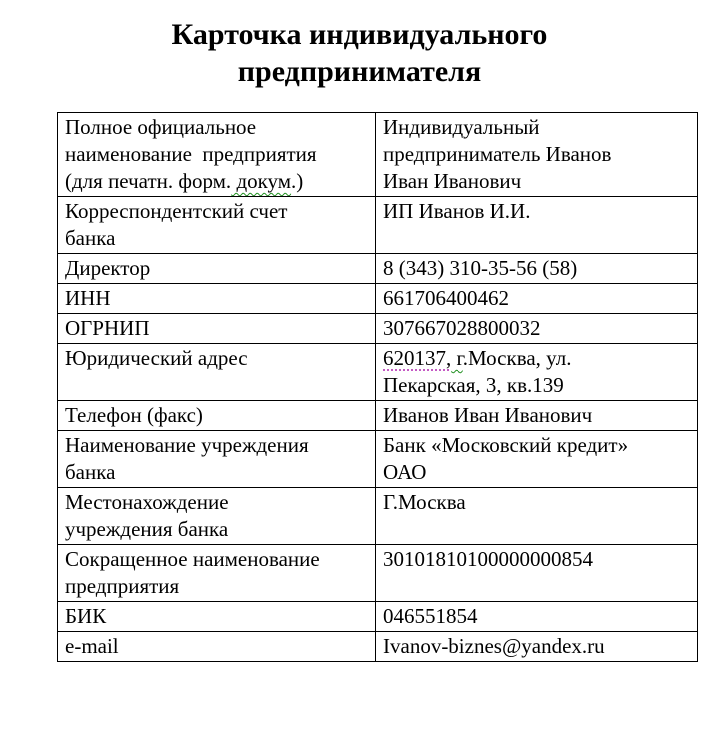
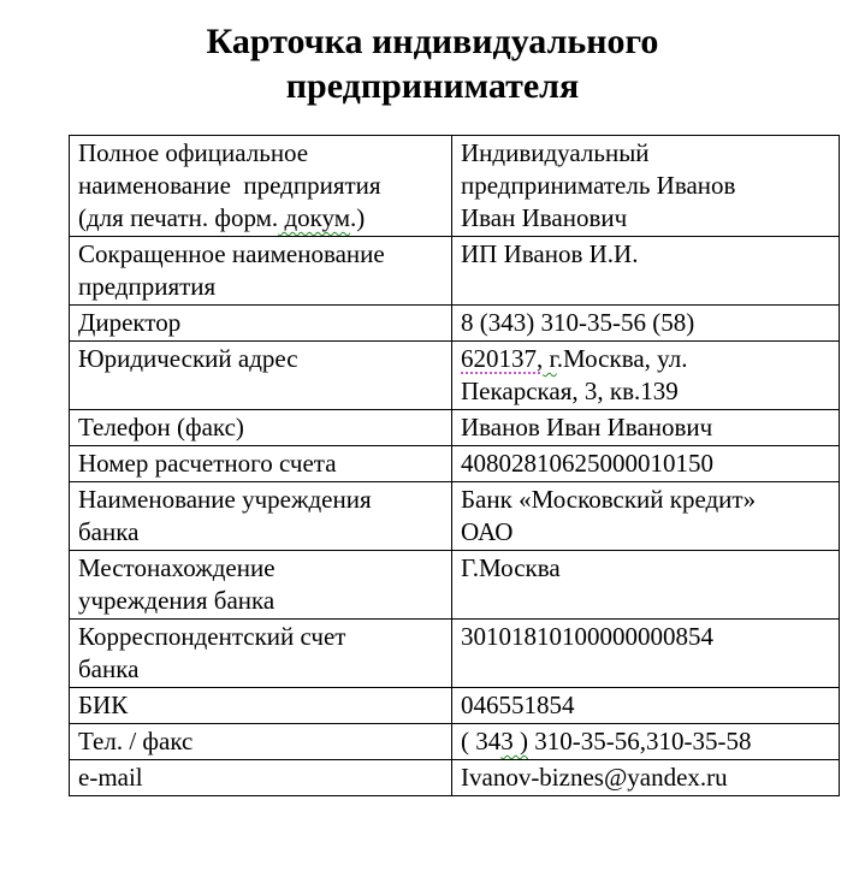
  Карточка индивидуального предпринимателя
  Полное официальное наименование предприятия (для печатн. форм. докум.)	Индивидуальный предприниматель Иванов Иван Иванович
- Корреспондентский счет банка	ИП Иванов И.И.
+ Сокращенное наименование предприятия	ИП Иванов И.И.
  Директор	8 (343) 310-35-56 (58)
- ИНН	661706400462
- ОГРНИП	307667028800032
  Юридический адрес	620137, г.Москва, ул. Пекарская, 3, кв.139
  Телефон (факс)	Иванов Иван Иванович
+ Номер расчетного счета	40802810625000010150
  Наименование учреждения банка	Банк «Московский кредит» ОАО
  Местонахождение учреждения банка	Г.Москва
- Сокращенное наименование предприятия	30101810100000000854
+ Корреспондентский счет банка	30101810100000000854
  БИК	046551854
+ Тел. / факс	( 343 ) 310-35-56,310-35-58
  e-mail	Ivanov-biznes@yandex.ru
